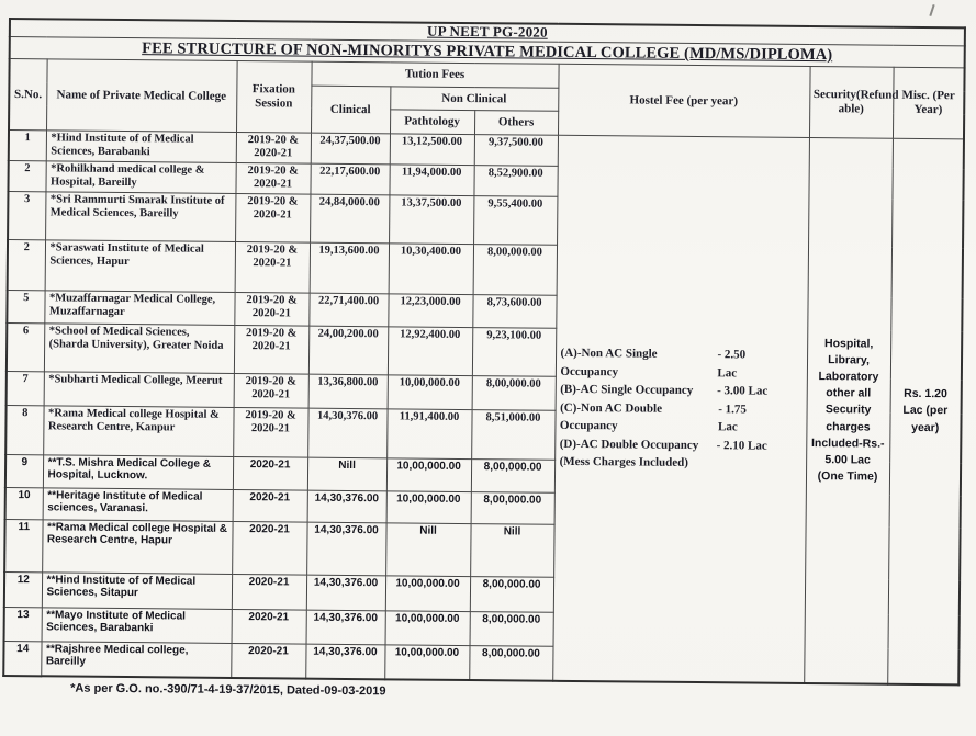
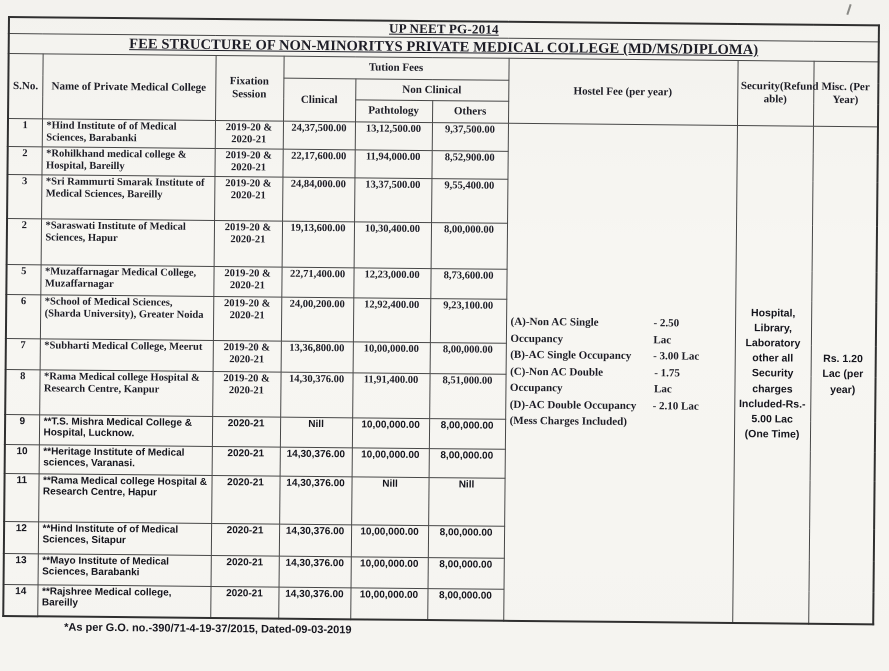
- UP NEET PG-2020
+ UP NEET PG-2014
  FEE STRUCTURE OF NON-MINORITYS PRIVATE MEDICAL COLLEGE (MD/MS/DIPLOMA)
  S.No.	Name of Private Medical College	Fixation Session	Tution Fees	Hostel Fee (per year)	Security(Refund able)	Misc. (Per Year)
  Clinical	Non Clinical
  Pathtology	Others
  1	*Hind Institute of of Medical Sciences, Barabanki	2019-20 & 2020-21	24,37,500.00	13,12,500.00	9,37,500.00	(A)-Non AC Single Occupancy- 2.50 Lac(B)-AC Single Occupancy - 3.00 Lac(C)-Non AC Double Occupancy- 1.75 Lac(D)-AC Double Occupancy - 2.10 Lac(Mess Charges Included)	Hospital, Library, Laboratory other all Security charges Included-Rs.- 5.00 Lac (One Time)	Rs. 1.20 Lac (per year)
  2	*Rohilkhand medical college & Hospital, Bareilly	2019-20 & 2020-21	22,17,600.00	11,94,000.00	8,52,900.00
  3	*Sri Rammurti Smarak Institute of Medical Sciences, Bareilly	2019-20 & 2020-21	24,84,000.00	13,37,500.00	9,55,400.00
  2	*Saraswati Institute of Medical Sciences, Hapur	2019-20 & 2020-21	19,13,600.00	10,30,400.00	8,00,000.00
  5	*Muzaffarnagar Medical College, Muzaffarnagar	2019-20 & 2020-21	22,71,400.00	12,23,000.00	8,73,600.00
  6	*School of Medical Sciences, (Sharda University), Greater Noida	2019-20 & 2020-21	24,00,200.00	12,92,400.00	9,23,100.00
  7	*Subharti Medical College, Meerut	2019-20 & 2020-21	13,36,800.00	10,00,000.00	8,00,000.00
  8	*Rama Medical college Hospital & Research Centre, Kanpur	2019-20 & 2020-21	14,30,376.00	11,91,400.00	8,51,000.00
  9	**T.S. Mishra Medical College & Hospital, Lucknow.	2020-21	Nill	10,00,000.00	8,00,000.00
  10	**Heritage Institute of Medical sciences, Varanasi.	2020-21	14,30,376.00	10,00,000.00	8,00,000.00
  11	**Rama Medical college Hospital & Research Centre, Hapur	2020-21	14,30,376.00	Nill	Nill
  12	**Hind Institute of of Medical Sciences, Sitapur	2020-21	14,30,376.00	10,00,000.00	8,00,000.00
  13	**Mayo Institute of Medical Sciences, Barabanki	2020-21	14,30,376.00	10,00,000.00	8,00,000.00
  14	**Rajshree Medical college, Bareilly	2020-21	14,30,376.00	10,00,000.00	8,00,000.00
  *As per G.O. no.-390/71-4-19-37/2015, Dated-09-03-2019
